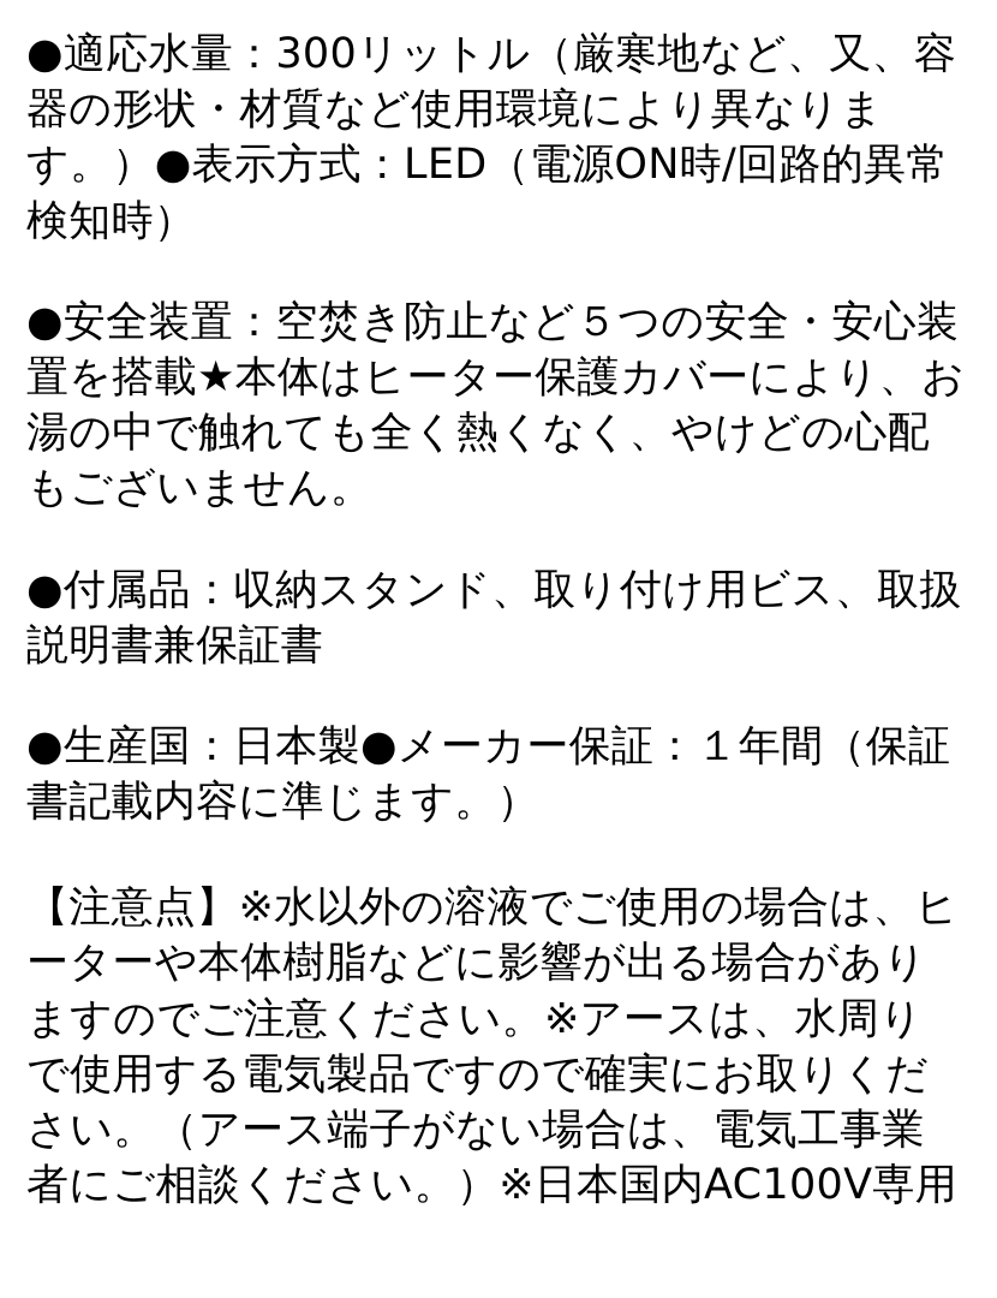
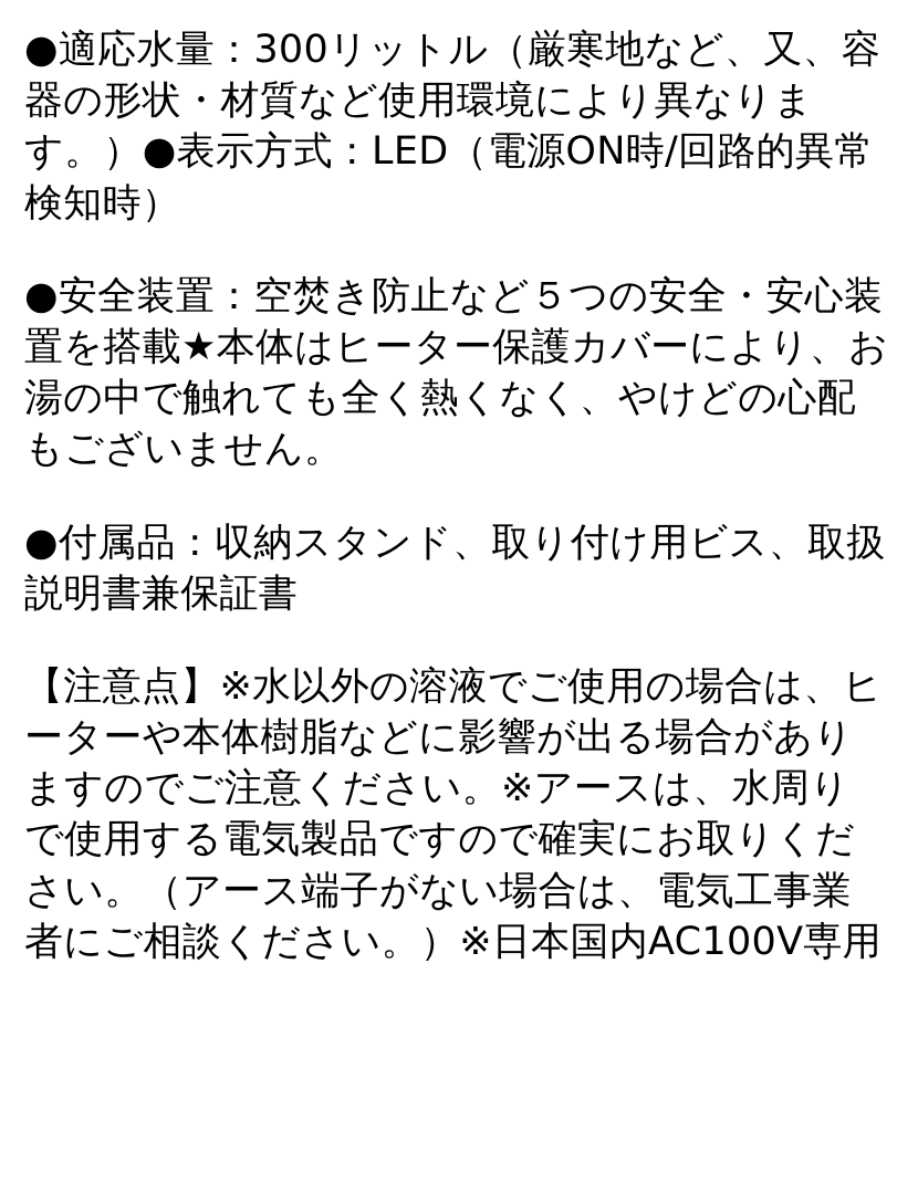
  ●適応水量：300リットル（厳寒地など、又、容器の形状・材質など使用環境により異なります。）●表示方式：LED（電源ON時/回路的異常検知時）
  ●安全装置：空焚き防止など５つの安全・安心装置を搭載★本体はヒーター保護カバーにより、お湯の中で触れても全く熱くなく、やけどの心配もございません。
  ●付属品：収納スタンド、取り付け用ビス、取扱説明書兼保証書
- ●生産国：日本製●メーカー保証：１年間（保証書記載内容に準じます。）
  【注意点】※水以外の溶液でご使用の場合は、ヒーターや本体樹脂などに影響が出る場合がありますのでご注意ください。※アースは、水周りで使用する電気製品ですので確実にお取りください。（アース端子がない場合は、電気工事業者にご相談ください。）※日本国内AC100V専用
